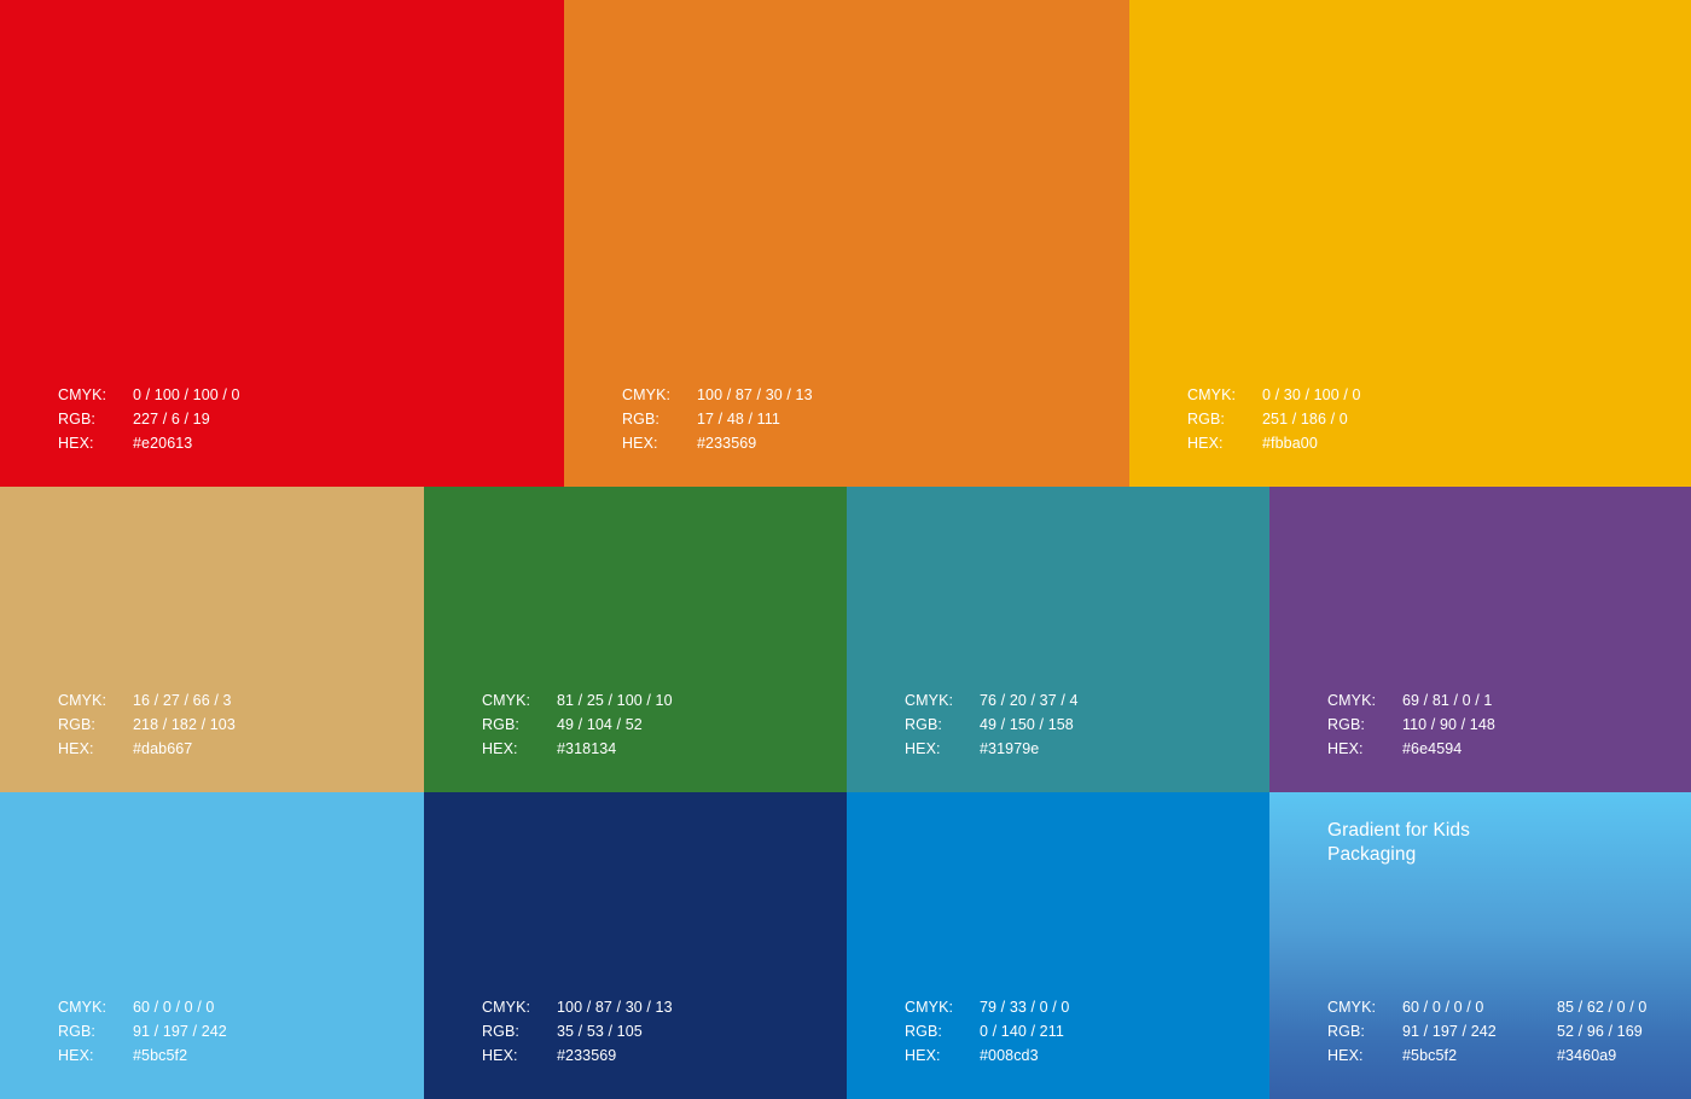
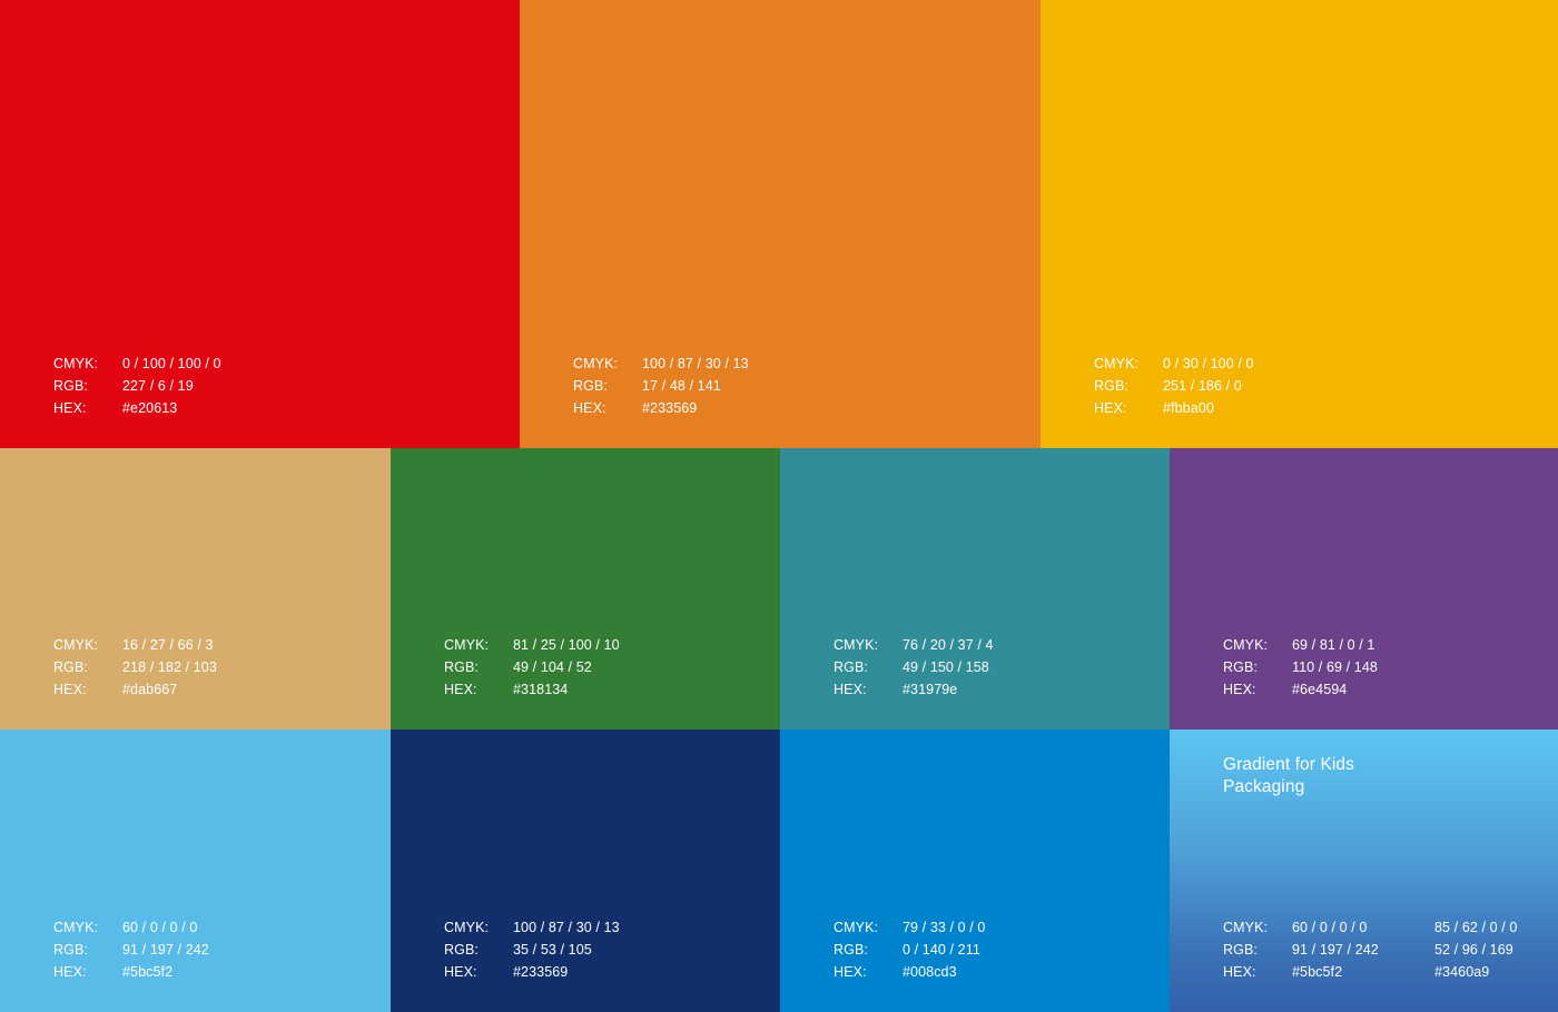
  CMYK:
  0 / 100 / 100 / 0
  RGB:
  227 / 6 / 19
  HEX:
  #e20613
  CMYK:
  100 / 87 / 30 / 13
  RGB:
- 17 / 48 / 111
+ 17 / 48 / 141
  HEX:
  #233569
  CMYK:
  0 / 30 / 100 / 0
  RGB:
  251 / 186 / 0
  HEX:
  #fbba00
  CMYK:
  16 / 27 / 66 / 3
  RGB:
  218 / 182 / 103
  HEX:
  #dab667
  CMYK:
  81 / 25 / 100 / 10
  RGB:
  49 / 104 / 52
  HEX:
  #318134
  CMYK:
  76 / 20 / 37 / 4
  RGB:
  49 / 150 / 158
  HEX:
  #31979e
  CMYK:
  69 / 81 / 0 / 1
  RGB:
- 110 / 90 / 148
+ 110 / 69 / 148
  HEX:
  #6e4594
  CMYK:
  60 / 0 / 0 / 0
  RGB:
  91 / 197 / 242
  HEX:
  #5bc5f2
  CMYK:
  100 / 87 / 30 / 13
  RGB:
  35 / 53 / 105
  HEX:
  #233569
  CMYK:
  79 / 33 / 0 / 0
  RGB:
  0 / 140 / 211
  HEX:
  #008cd3
  Gradient for Kids
  Packaging
  CMYK:
  60 / 0 / 0 / 0
  85 / 62 / 0 / 0
  RGB:
  91 / 197 / 242
  52 / 96 / 169
  HEX:
  #5bc5f2
  #3460a9
